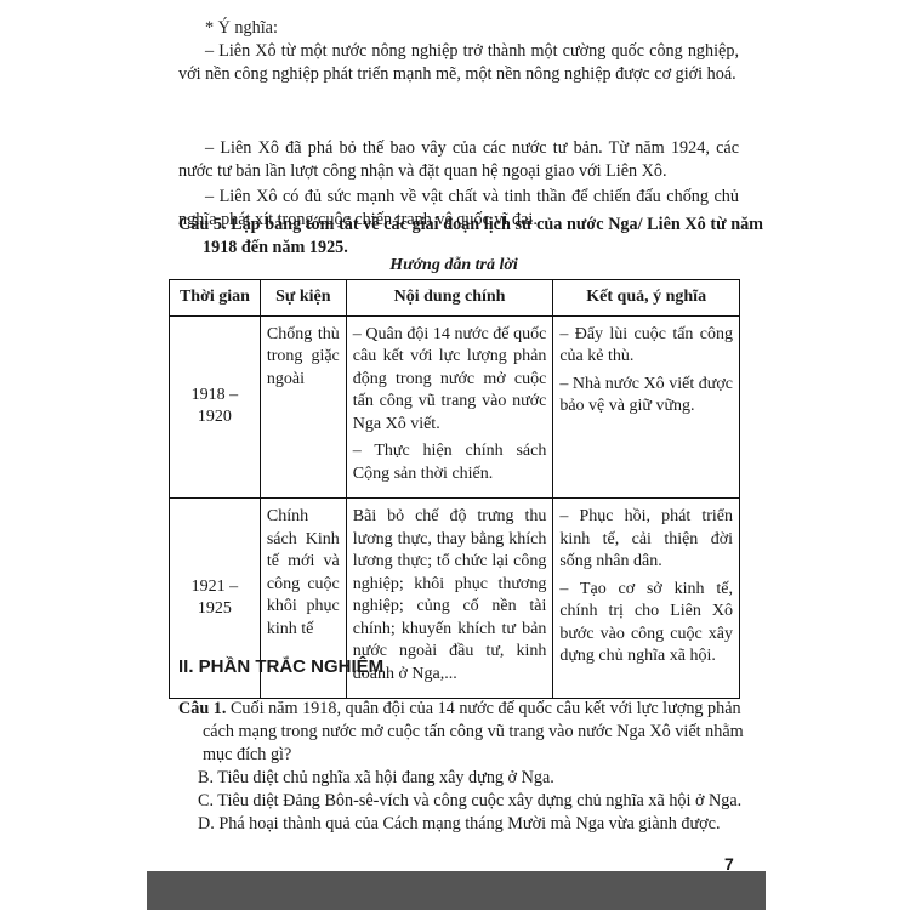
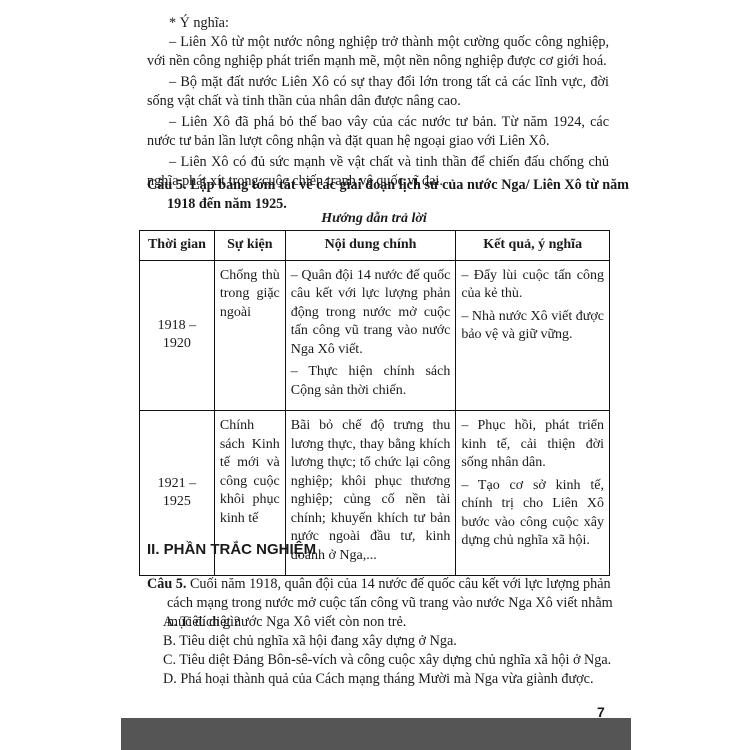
  * Ý nghĩa:
  – Liên Xô từ một nước nông nghiệp trở thành một cường quốc công nghiệp, với nền công nghiệp phát triển mạnh mẽ, một nền nông nghiệp được cơ giới hoá.
+ – Bộ mặt đất nước Liên Xô có sự thay đổi lớn trong tất cả các lĩnh vực, đời sống vật chất và tinh thần của nhân dân được nâng cao.
  – Liên Xô đã phá bỏ thế bao vây của các nước tư bản. Từ năm 1924, các nước tư bản lần lượt công nhận và đặt quan hệ ngoại giao với Liên Xô.
  – Liên Xô có đủ sức mạnh về vật chất và tinh thần để chiến đấu chống chủ nghĩa phát xít trong cuộc chiến tranh vệ quốc vĩ đại.
  Câu 5. Lập bảng tóm tắt về các giai đoạn lịch sử của nước Nga/ Liên Xô từ năm 1918 đến năm 1925.
  Hướng dẫn trả lời
  Thời gian	Sự kiện	Nội dung chính	Kết quả, ý nghĩa
  1918 – 1920	Chống thù trong giặc ngoài	– Quân đội 14 nước đế quốc câu kết với lực lượng phản động trong nước mở cuộc tấn công vũ trang vào nước Nga Xô viết. – Thực hiện chính sách Cộng sản thời chiến.	– Đẩy lùi cuộc tấn công của kẻ thù. – Nhà nước Xô viết được bảo vệ và giữ vững.
  1921 – 1925	Chính sách Kinh tế mới và công cuộc khôi phục kinh tế	Bãi bỏ chế độ trưng thu lương thực, thay bằng khích lương thực; tổ chức lại công nghiệp; khôi phục thương nghiệp; củng cố nền tài chính; khuyến khích tư bản nước ngoài đầu tư, kinh doanh ở Nga,...	– Phục hồi, phát triển kinh tế, cải thiện đời sống nhân dân. – Tạo cơ sở kinh tế, chính trị cho Liên Xô bước vào công cuộc xây dựng chủ nghĩa xã hội.
  II. PHẦN TRẮC NGHIỆM
- Câu 1. Cuối năm 1918, quân đội của 14 nước đế quốc câu kết với lực lượng phản cách mạng trong nước mở cuộc tấn công vũ trang vào nước Nga Xô viết nhằm mục đích gì?
+ Câu 5. Cuối năm 1918, quân đội của 14 nước đế quốc câu kết với lực lượng phản cách mạng trong nước mở cuộc tấn công vũ trang vào nước Nga Xô viết nhằm mục đích gì?
+ A. Tiêu diệt nước Nga Xô viết còn non trẻ.
  B. Tiêu diệt chủ nghĩa xã hội đang xây dựng ở Nga.
  C. Tiêu diệt Đảng Bôn-sê-vích và công cuộc xây dựng chủ nghĩa xã hội ở Nga.
  D. Phá hoại thành quả của Cách mạng tháng Mười mà Nga vừa giành được.
  7
